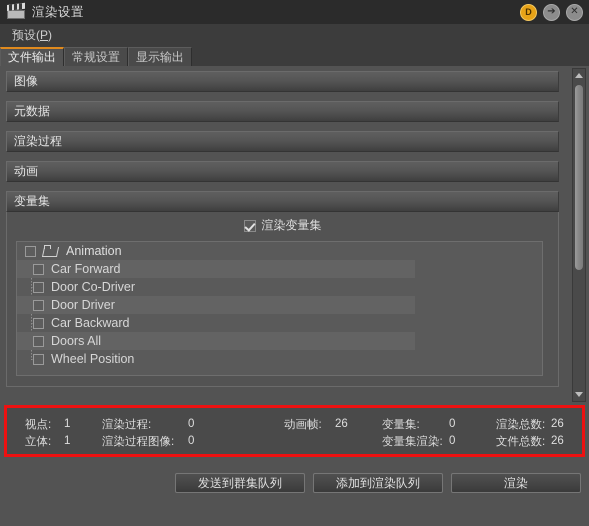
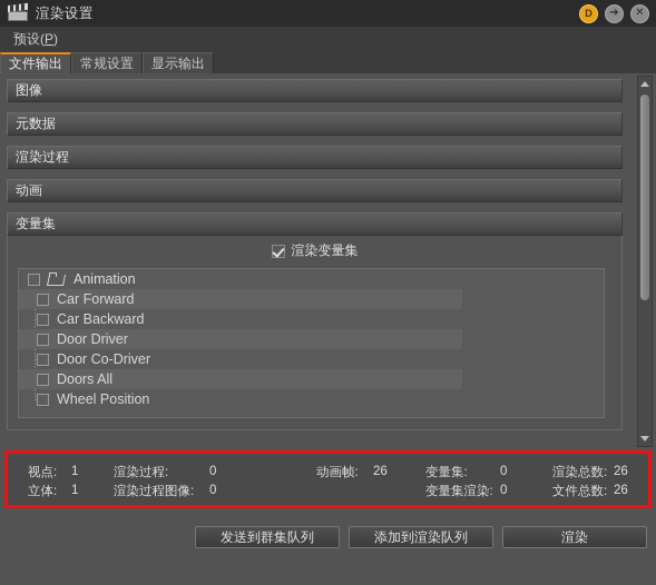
  渲染设置
  D
  ➔
  ✕
  预设(P)
  文件输出
  常规设置
  显示输出
  图像
  元数据
  渲染过程
  动画
  变量集
  渲染变量集
  Animation
  Car Forward
- Door Co-Driver
+ Car Backward
  Door Driver
- Car Backward
+ Door Co-Driver
  Doors All
  Wheel Position
  视点:
  1
  立体:
  1
  渲染过程:
  0
  渲染过程图像:
  0
  动画帧:
  26
  变量集:
  0
  变量集渲染:
  0
  渲染总数:
  26
  文件总数:
  26
  发送到群集队列
  添加到渲染队列
  渲染
